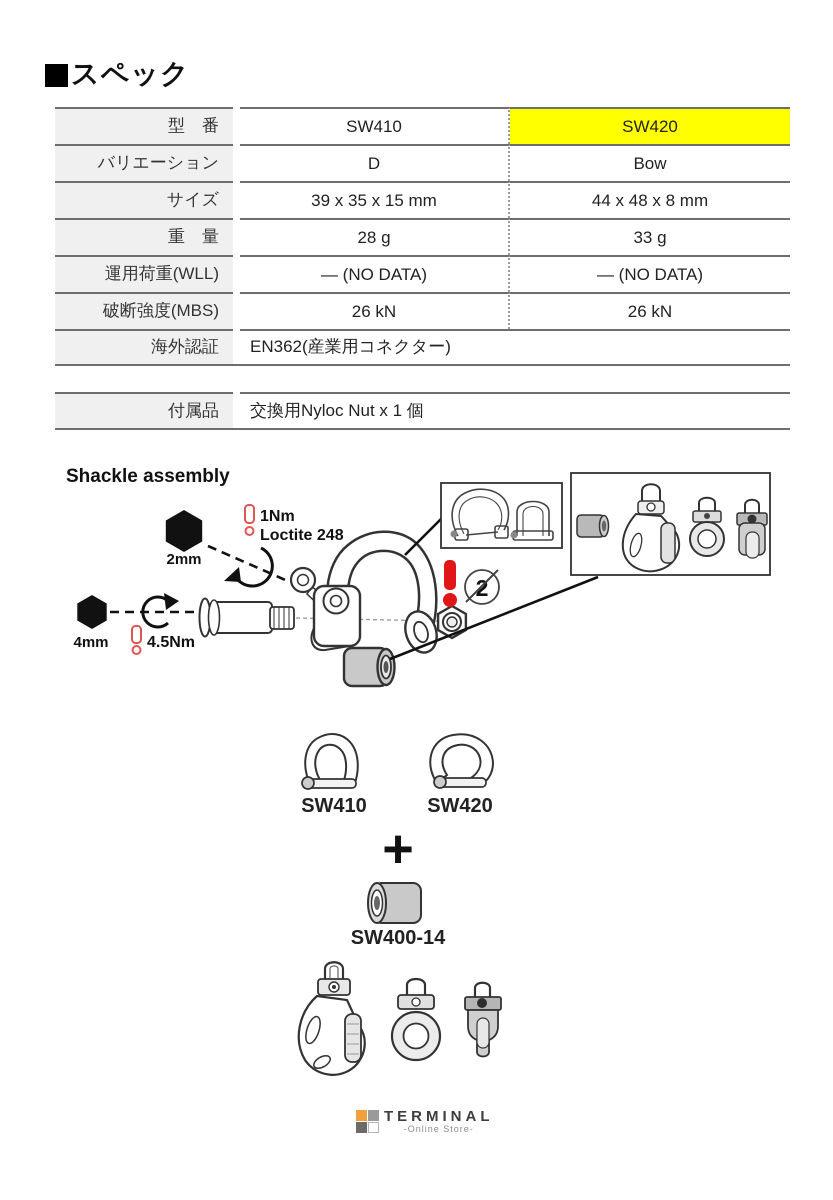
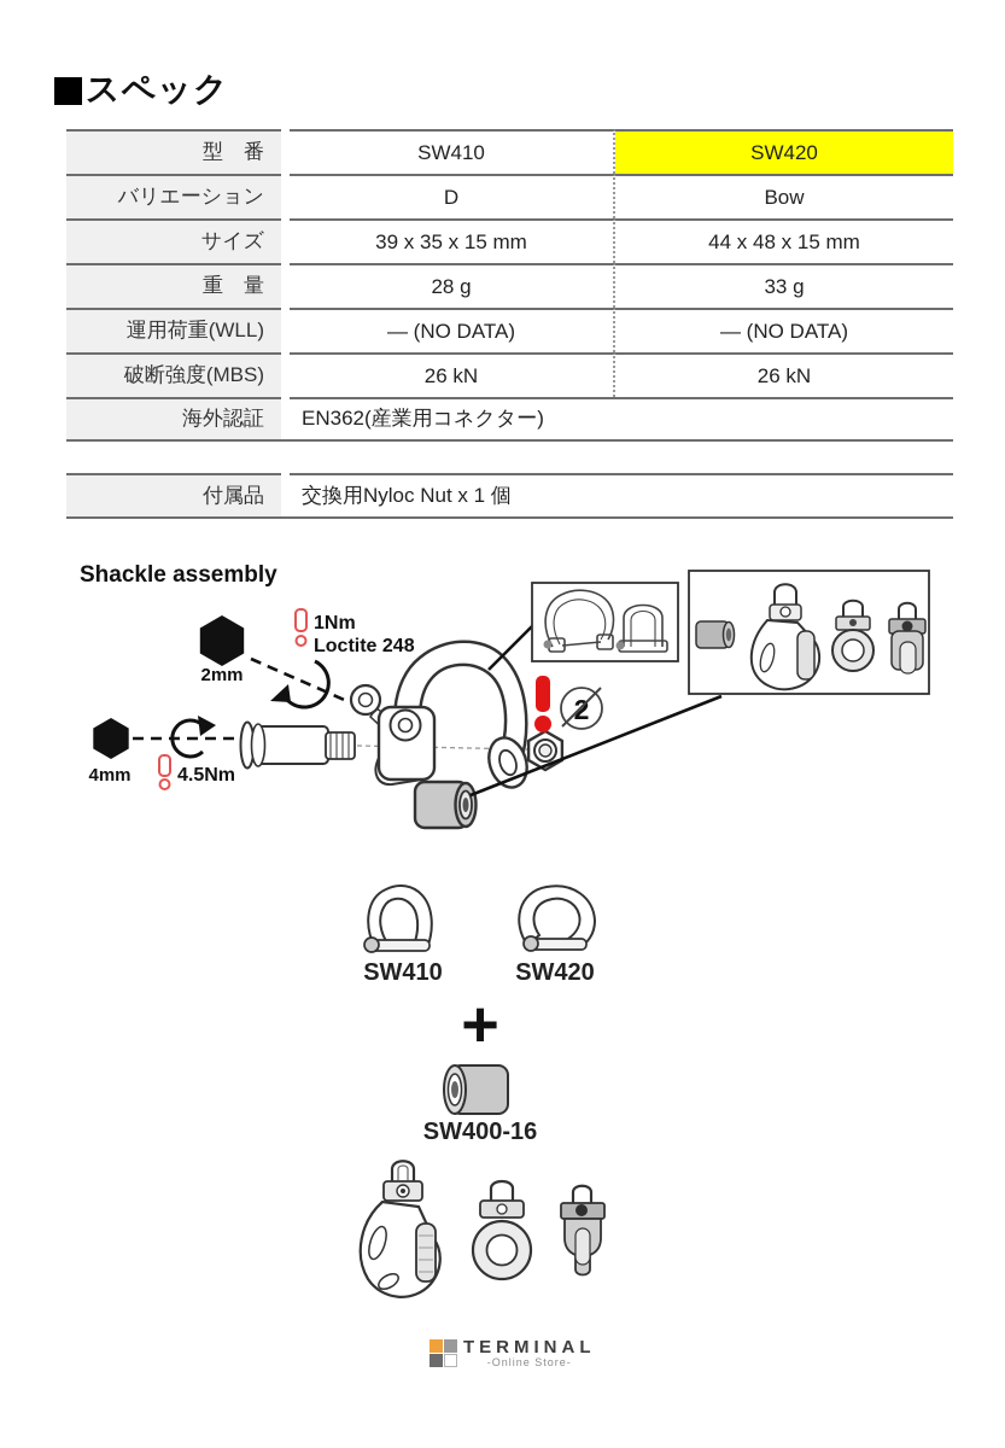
  スペック
  型 番
  SW410
  SW420
  バリエーション
  D
  Bow
  サイズ
  39 x 35 x 15 mm
- 44 x 48 x 8 mm
+ 44 x 48 x 15 mm
  重 量
  28 g
  33 g
  運用荷重(WLL)
  ― (NO DATA)
  ― (NO DATA)
  破断強度(MBS)
  26 kN
  26 kN
  海外認証
  EN362(産業用コネクター)
  付属品
  交換用Nyloc Nut x 1 個
  Shackle assembly
  2mm
  1Nm
  Loctite 248
  4mm
  4.5Nm
  2
  SW410
  SW420
  +
- SW400-14
+ SW400-16
  TERMINAL
  -Online Store-
